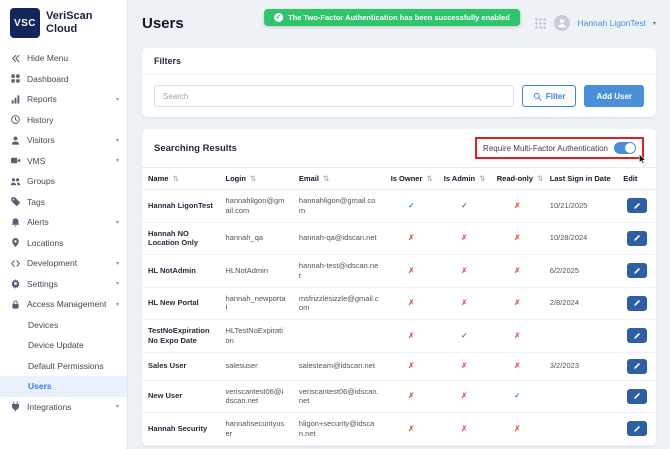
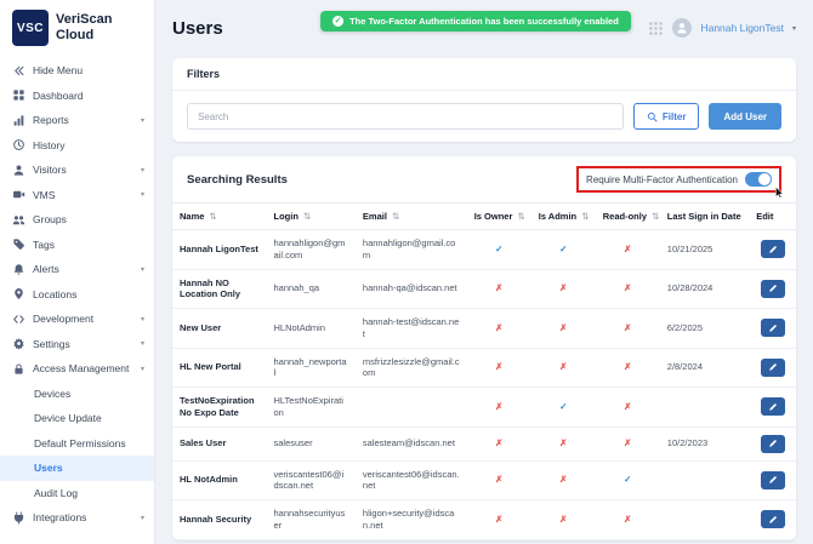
  VSC
  VeriScan
  Cloud
  Hide Menu
  Dashboard
  Reports
  History
  Visitors
  VMS
  Groups
  Tags
  Alerts
  Locations
  Development
  Settings
  Access Management
  Devices
  Device Update
  Default Permissions
  Users
+ Audit Log
  Integrations
  Users
  The Two-Factor Authentication has been successfully enabled
  Hannah LigonTest
  Filters
  Search
  Filter
  Add User
  Searching Results
  Require Multi-Factor Authentication
  Name ⇅	Login ⇅	Email ⇅	Is Owner ⇅	Is Admin ⇅	Read-only ⇅	Last Sign in Date	Edit
  Hannah LigonTest	hannahligon@gmail.com	hannahligon@gmail.com	✓	✓	✗	10/21/2025
  Hannah NO Location Only	hannah_qa	hannah-qa@idscan.net	✗	✗	✗	10/28/2024
- HL NotAdmin	HLNotAdmin	hannah-test@idscan.net	✗	✗	✗	6/2/2025
+ New User	HLNotAdmin	hannah-test@idscan.net	✗	✗	✗	6/2/2025
  HL New Portal	hannah_newportal	msfrizzlesizzle@gmail.com	✗	✗	✗	2/8/2024
  TestNoExpiration No Expo Date	HLTestNoExpiration		✗	✓	✗
- Sales User	salesuser	salesteam@idscan.net	✗	✗	✗	3/2/2023
+ Sales User	salesuser	salesteam@idscan.net	✗	✗	✗	10/2/2023
- New User	veriscantest06@idscan.net	veriscantest06@idscan.net	✗	✗	✓
+ HL NotAdmin	veriscantest06@idscan.net	veriscantest06@idscan.net	✗	✗	✓
  Hannah Security	hannahsecurityuser	hligon+security@idscan.net	✗	✗	✗
